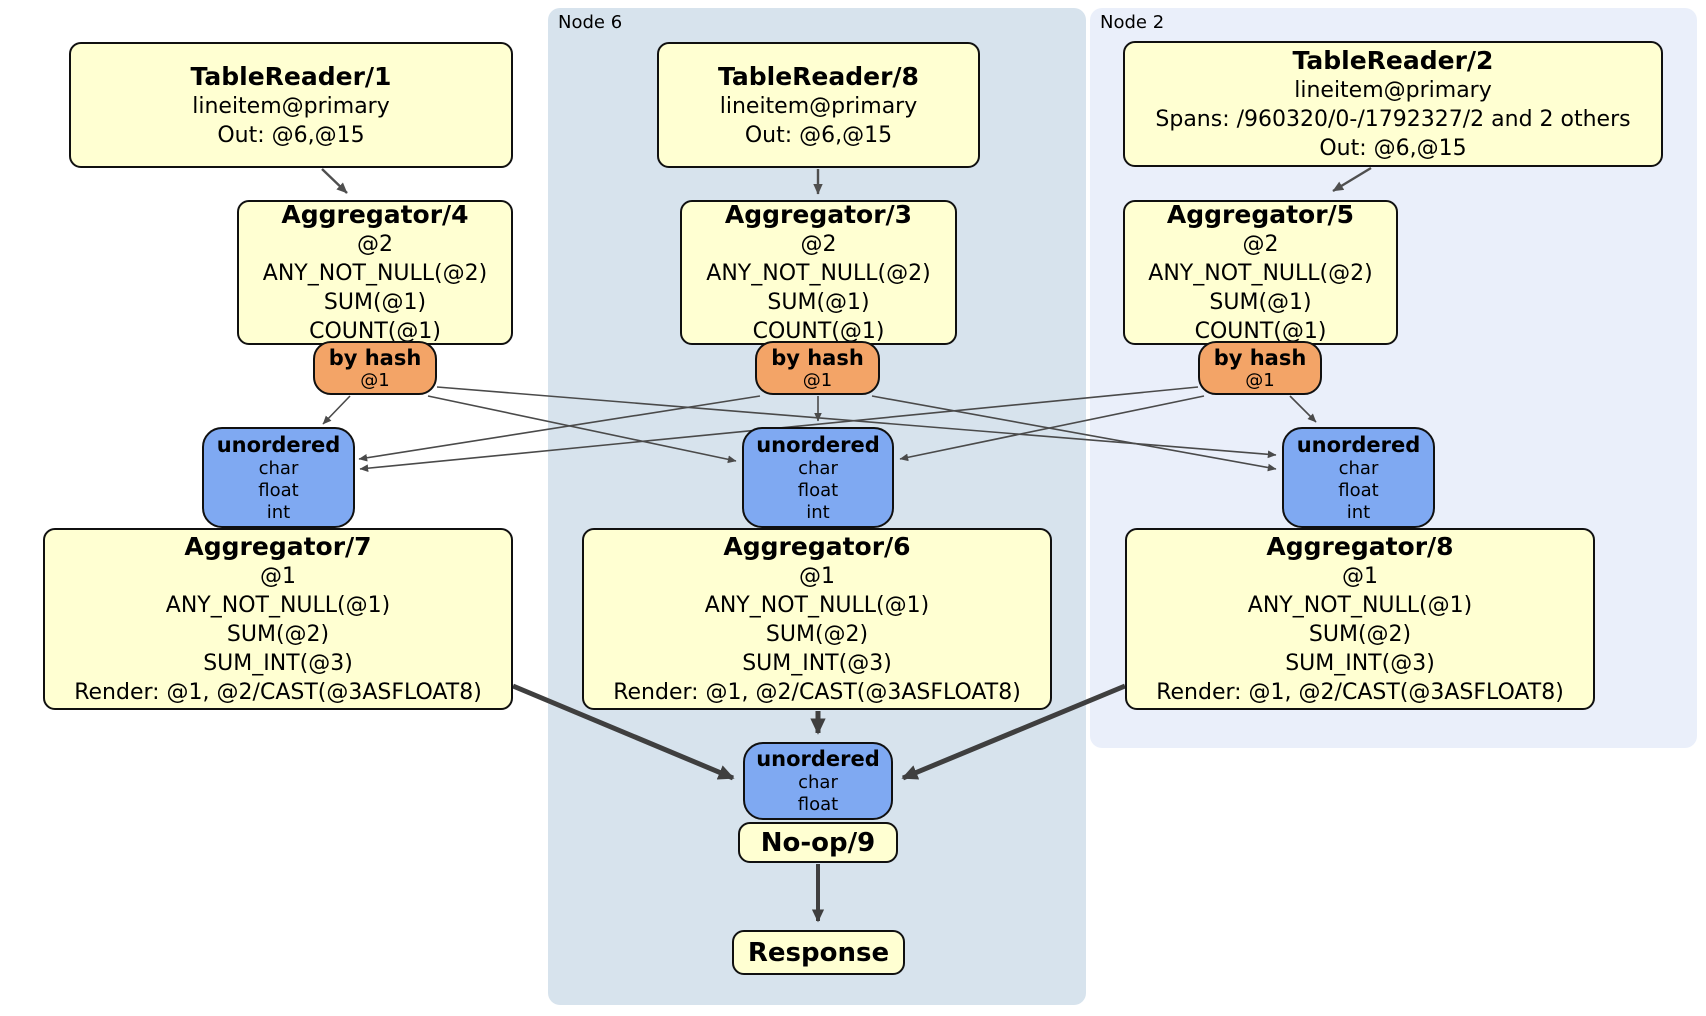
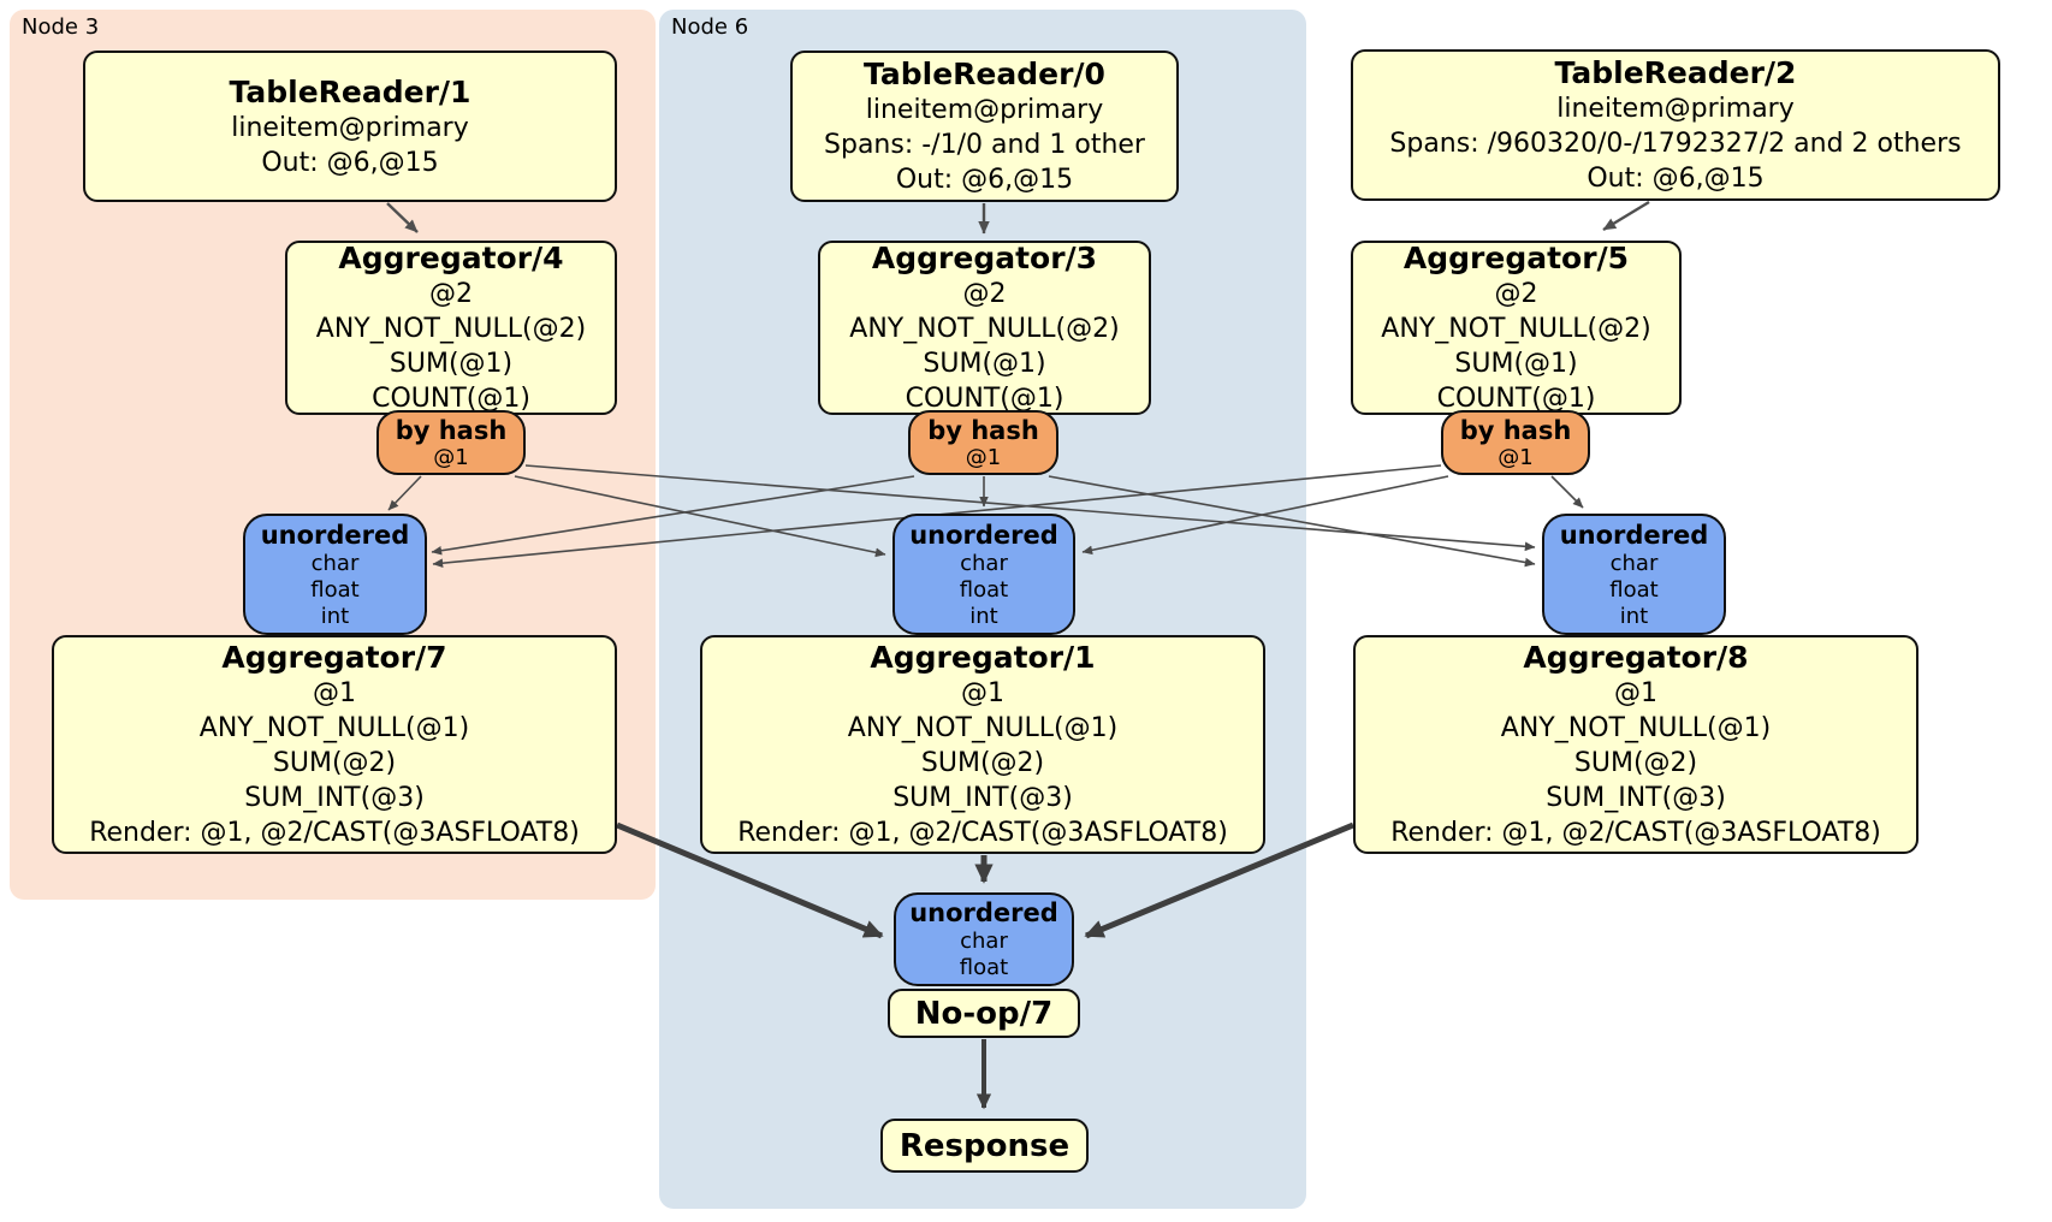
+ Node 3
  Node 6
- Node 2
  TableReader/1
  lineitem@primary
  Out: @6,@15
- TableReader/8
+ TableReader/0
  lineitem@primary
+ Spans: -/1/0 and 1 other
  Out: @6,@15
  TableReader/2
  lineitem@primary
  Spans: /960320/0-/1792327/2 and 2 others
  Out: @6,@15
  Aggregator/4
  @2
  ANY_NOT_NULL(@2)
  SUM(@1)
  COUNT(@1)
  Aggregator/3
  @2
  ANY_NOT_NULL(@2)
  SUM(@1)
  COUNT(@1)
  Aggregator/5
  @2
  ANY_NOT_NULL(@2)
  SUM(@1)
  COUNT(@1)
  by hash
  @1
  by hash
  @1
  by hash
  @1
  unordered
  char
  float
  int
  unordered
  char
  float
  int
  unordered
  char
  float
  int
  Aggregator/7
  @1
  ANY_NOT_NULL(@1)
  SUM(@2)
  SUM_INT(@3)
  Render: @1, @2/CAST(@3ASFLOAT8)
- Aggregator/6
+ Aggregator/1
  @1
  ANY_NOT_NULL(@1)
  SUM(@2)
  SUM_INT(@3)
  Render: @1, @2/CAST(@3ASFLOAT8)
  Aggregator/8
  @1
  ANY_NOT_NULL(@1)
  SUM(@2)
  SUM_INT(@3)
  Render: @1, @2/CAST(@3ASFLOAT8)
  unordered
  char
  float
- No-op/9
+ No-op/7
  Response
